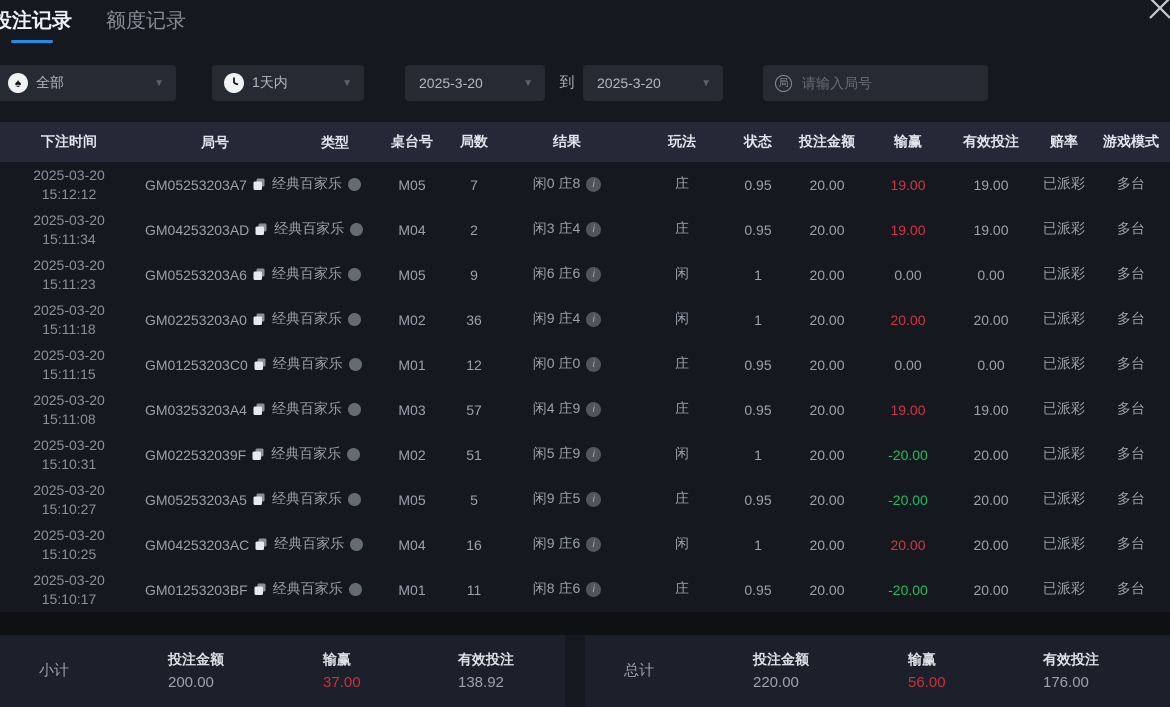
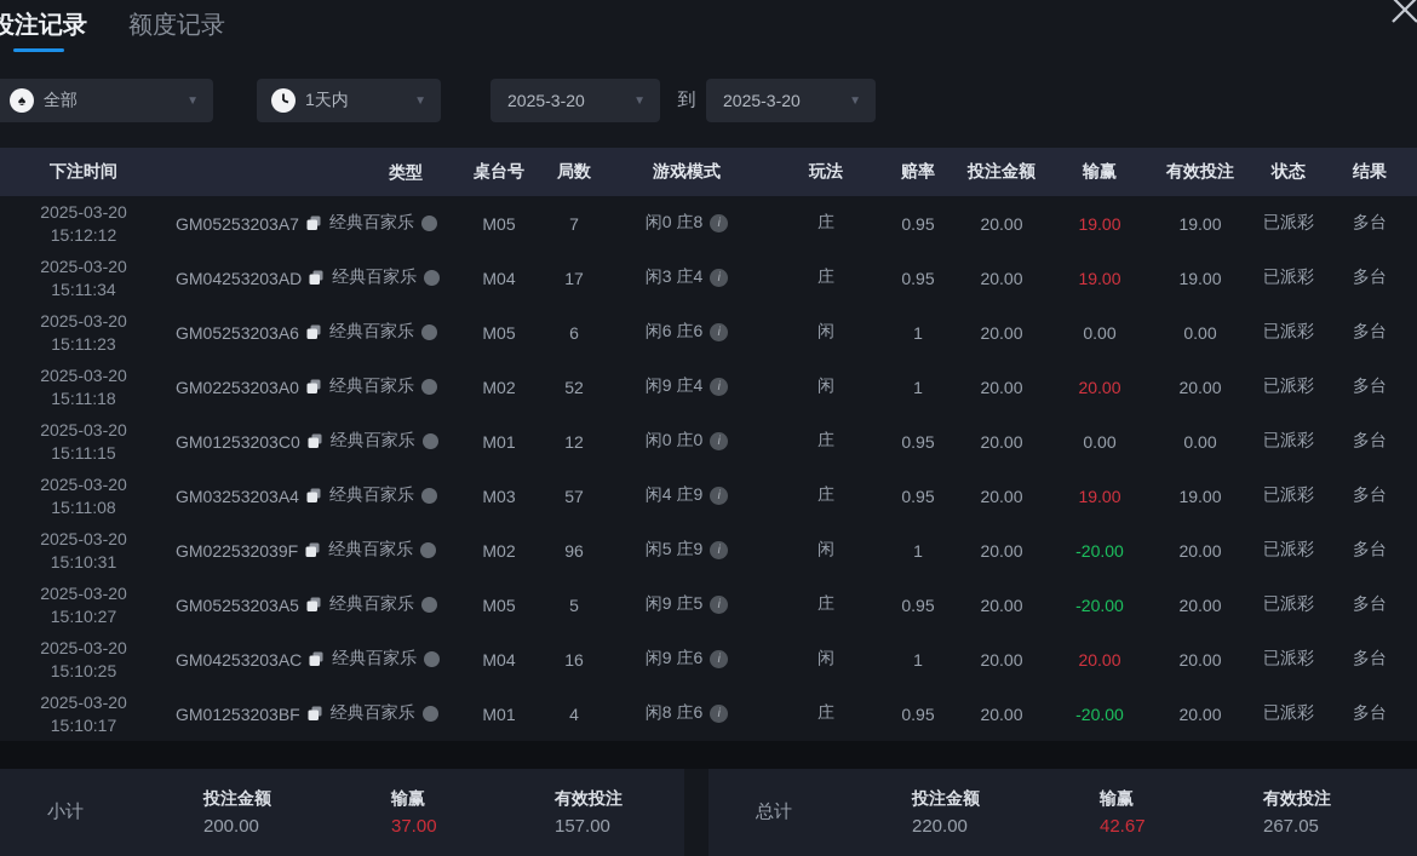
  投注记录
  额度记录
  ♠
  全部
  ▼
  1天内
  ▼
  2025-3-20
  ▼
  到
  2025-3-20
  ▼
- 局
- 请输入局号
  下注时间
- 局号
  类型
  桌台号
  局数
- 结果
+ 游戏模式
  玩法
- 状态
+ 赔率
  投注金额
  输赢
  有效投注
- 赔率
+ 状态
- 游戏模式
+ 结果
  2025-03-20
  15:12:12
  GM05253203A7
  经典百家乐
  M05
  7
  闲0 庄8
  i
  庄
  0.95
  20.00
  19.00
  19.00
  已派彩
  多台
  2025-03-20
  15:11:34
  GM04253203AD
  经典百家乐
  M04
- 2
+ 17
  闲3 庄4
  i
  庄
  0.95
  20.00
  19.00
  19.00
  已派彩
  多台
  2025-03-20
  15:11:23
  GM05253203A6
  经典百家乐
  M05
- 9
+ 6
  闲6 庄6
  i
  闲
  1
  20.00
  0.00
  0.00
  已派彩
  多台
  2025-03-20
  15:11:18
  GM02253203A0
  经典百家乐
  M02
- 36
+ 52
  闲9 庄4
  i
  闲
  1
  20.00
  20.00
  20.00
  已派彩
  多台
  2025-03-20
  15:11:15
  GM01253203C0
  经典百家乐
  M01
  12
  闲0 庄0
  i
  庄
  0.95
  20.00
  0.00
  0.00
  已派彩
  多台
  2025-03-20
  15:11:08
  GM03253203A4
  经典百家乐
  M03
  57
  闲4 庄9
  i
  庄
  0.95
  20.00
  19.00
  19.00
  已派彩
  多台
  2025-03-20
  15:10:31
  GM022532039F
  经典百家乐
  M02
- 51
+ 96
  闲5 庄9
  i
  闲
  1
  20.00
  -20.00
  20.00
  已派彩
  多台
  2025-03-20
  15:10:27
  GM05253203A5
  经典百家乐
  M05
  5
  闲9 庄5
  i
  庄
  0.95
  20.00
  -20.00
  20.00
  已派彩
  多台
  2025-03-20
  15:10:25
  GM04253203AC
  经典百家乐
  M04
  16
  闲9 庄6
  i
  闲
  1
  20.00
  20.00
  20.00
  已派彩
  多台
  2025-03-20
  15:10:17
  GM01253203BF
  经典百家乐
  M01
- 11
+ 4
  闲8 庄6
  i
  庄
  0.95
  20.00
  -20.00
  20.00
  已派彩
  多台
  小计
  投注金额
  200.00
  输赢
  37.00
  有效投注
- 138.92
+ 157.00
  总计
  投注金额
  220.00
  输赢
- 56.00
+ 42.67
  有效投注
- 176.00
+ 267.05
